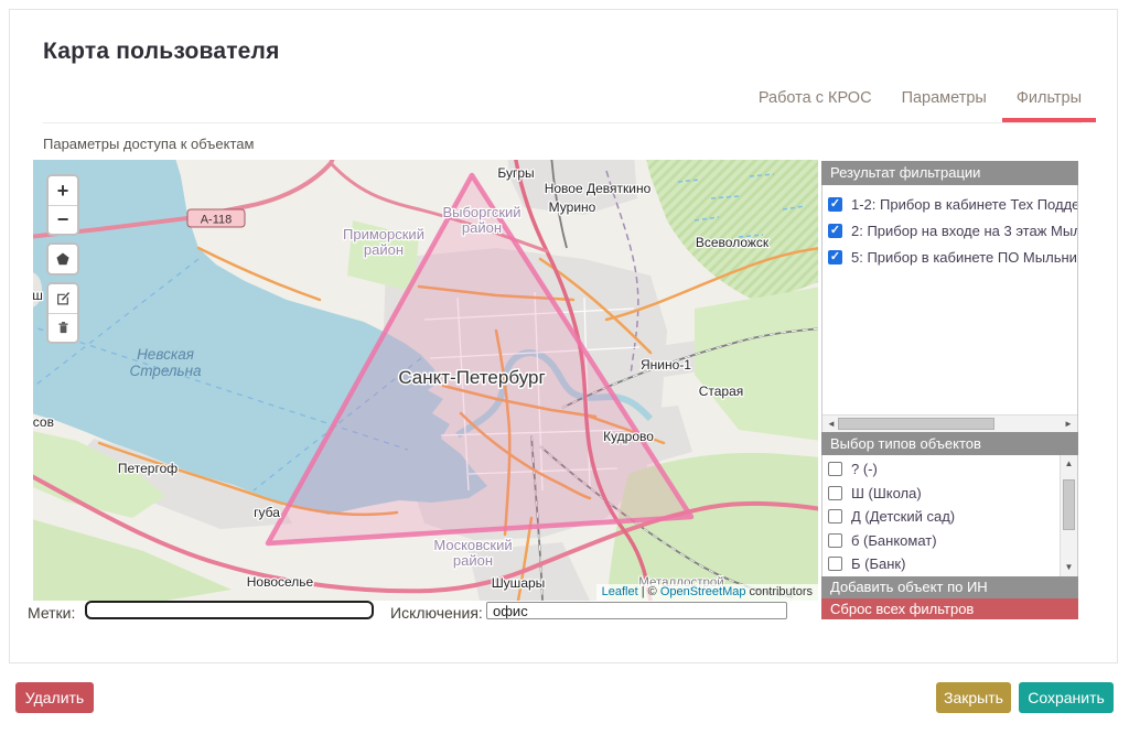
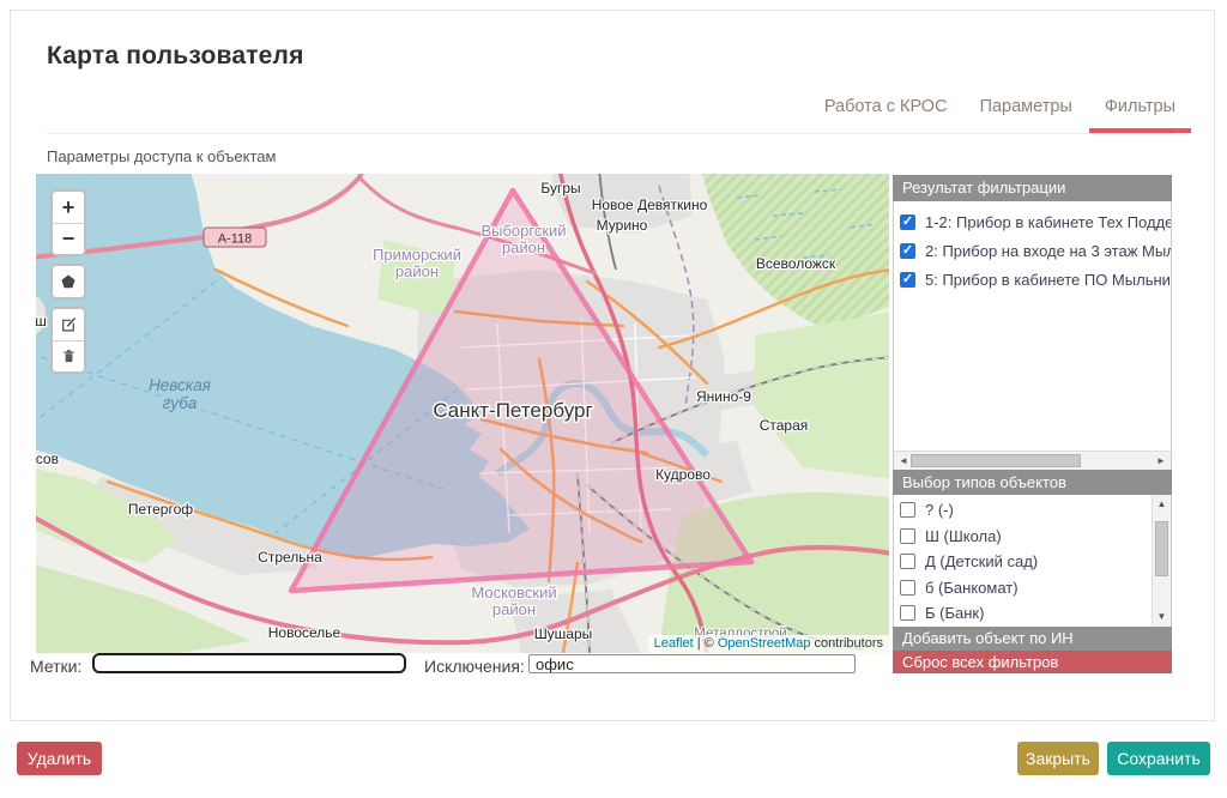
  Карта пользователя
  Работа с КРОС
  Параметры
  Фильтры
  Параметры доступа к объектам
  А-118
  Бугры
  Новое Девяткино
  Мурино
  Выборгский
  район
  Приморский
  район
  Всеволожск
  ш
  Невская
- Стрельна
+ губа
  Санкт-Петербург
- Янино-1
+ Янино-9
  Старая
  Кудрово
  Петергоф
- губа
+ Стрельна
  Московский
  район
  Новоселье
  Шушары
  Металлострой
  +
  −
  Leaflet | © OpenStreetMap contributors
  Результат фильтрации
  ✓
  1-2: Прибор в кабинете Тех Подде
  ✓
  2: Прибор на входе на 3 этаж Мыл
  ✓
  5: Прибор в кабинете ПО Мыльни
  ◄
  ►
  Выбор типов объектов
  ? (-)
  Ш (Школа)
  Д (Детский сад)
  б (Банкомат)
  Б (Банк)
  ▲
  ▼
  Добавить объект по ИН
  Сброс всех фильтров
  Метки:
  Исключения:
  офис
  Удалить
  Закрыть
  Сохранить
